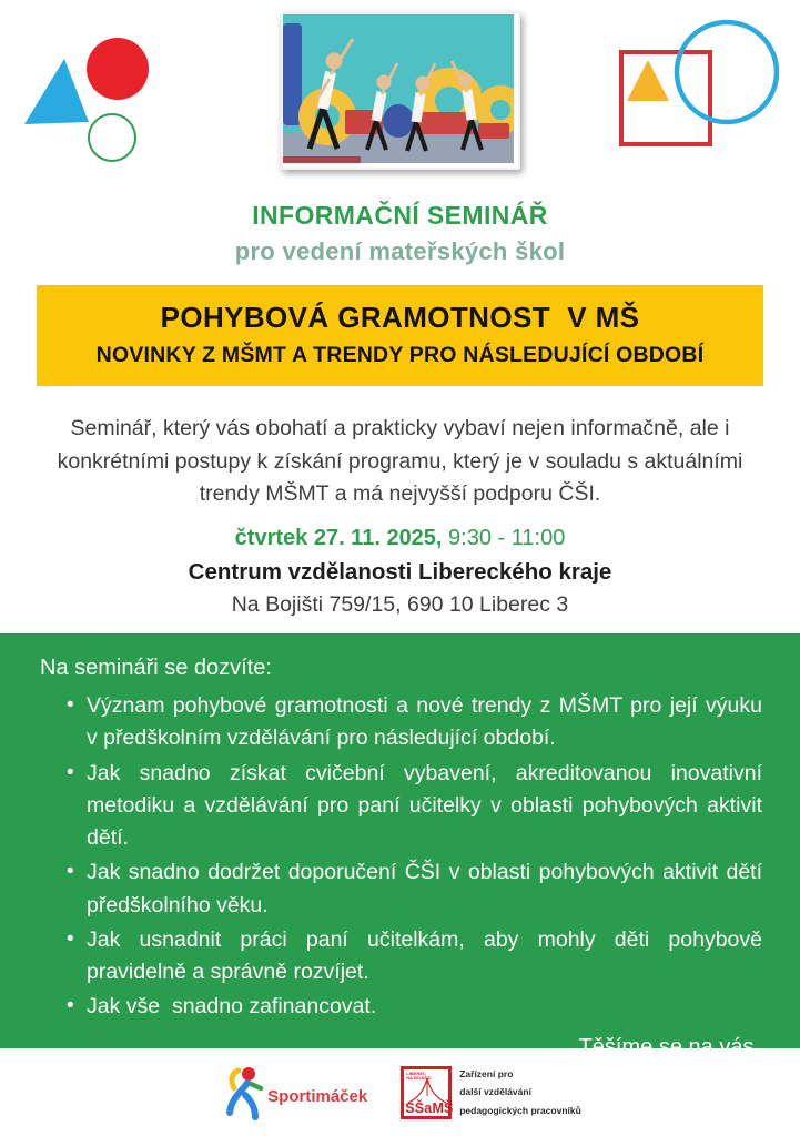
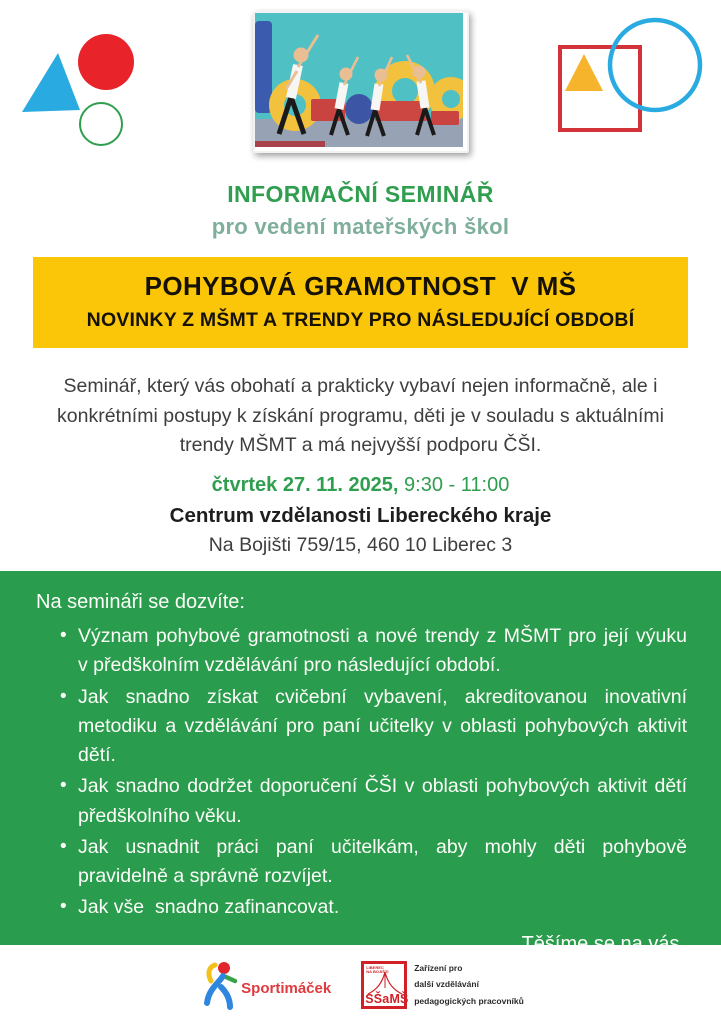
  INFORMAČNÍ SEMINÁŘ
  pro vedení mateřských škol
  POHYBOVÁ GRAMOTNOST V MŠ
  NOVINKY Z MŠMT A TRENDY PRO NÁSLEDUJÍCÍ OBDOBÍ
- Seminář, který vás obohatí a prakticky vybaví nejen informačně, ale i konkrétními postupy k získání programu, který je v souladu s aktuálními trendy MŠMT a má nejvyšší podporu ČŠI.
+ Seminář, který vás obohatí a prakticky vybaví nejen informačně, ale i konkrétními postupy k získání programu, děti je v souladu s aktuálními trendy MŠMT a má nejvyšší podporu ČŠI.
  čtvrtek 27. 11. 2025, 9:30 - 11:00
  Centrum vzdělanosti Libereckého kraje
- Na Bojišti 759/15, 690 10 Liberec 3
+ Na Bojišti 759/15, 460 10 Liberec 3
  Na semináři se dozvíte:
  •
  Význam pohybové gramotnosti a nové trendy z MŠMT pro její výuku v předškolním vzdělávání pro následující období.
  •
  Jak snadno získat cvičební vybavení, akreditovanou inovativní metodiku a vzdělávání pro paní učitelky v oblasti pohybových aktivit dětí.
  •
  Jak snadno dodržet doporučení ČŠI v oblasti pohybových aktivit dětí předškolního věku.
  •
  Jak usnadnit práci paní učitelkám, aby mohly děti pohybově pravidelně a správně rozvíjet.
  •
  Jak vše snadno zafinancovat.
  Těšíme se na vás.
  Sportimáček
  SŠaMŠ
  Zařízení pro
  další vzdělávání
  pedagogických pracovníků
